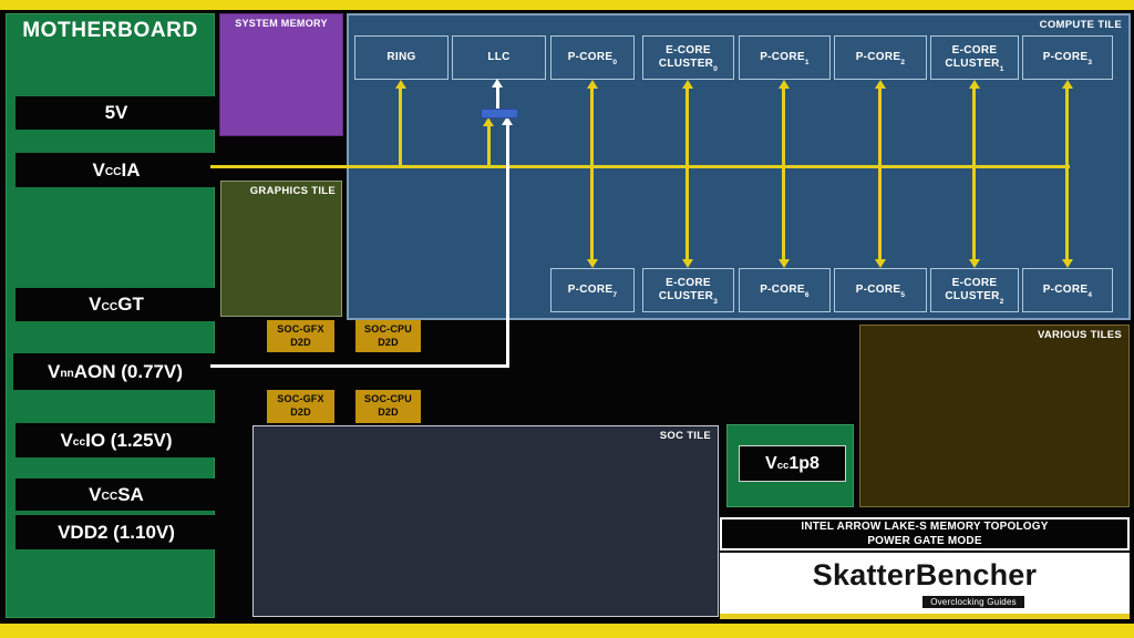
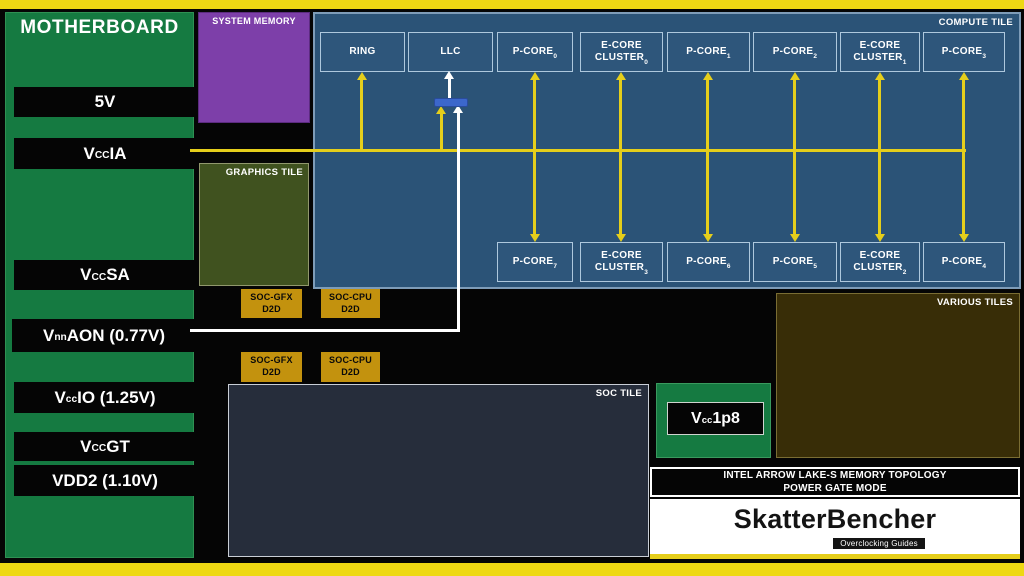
  MOTHERBOARD
  5V
  V
  CC
  IA
  V
  CC
- GT
+ SA
  V
  nn
  AON (0.77V)
  V
  cc
  IO (1.25V)
  V
  CC
- SA
+ GT
  VDD2 (1.10V)
  SYSTEM MEMORY
  COMPUTE TILE
  RING
  LLC
  P-CORE
  E-CORE
  CLUSTER
  P-CORE
  P-CORE
  E-CORE
  CLUSTER
  P-CORE
  P-CORE
  E-CORE
  CLUSTER
  P-CORE
  P-CORE
  E-CORE
  CLUSTER
  P-CORE
  GRAPHICS TILE
  SOC-GFX
  D2D
  SOC-CPU
  D2D
  SOC-GFX
  D2D
  SOC-CPU
  D2D
  SOC TILE
  VARIOUS TILES
  V
  cc
  1p8
  INTEL ARROW LAKE-S MEMORY TOPOLOGY
  POWER GATE MODE
  SkatterBencher
  Overclocking Guides
